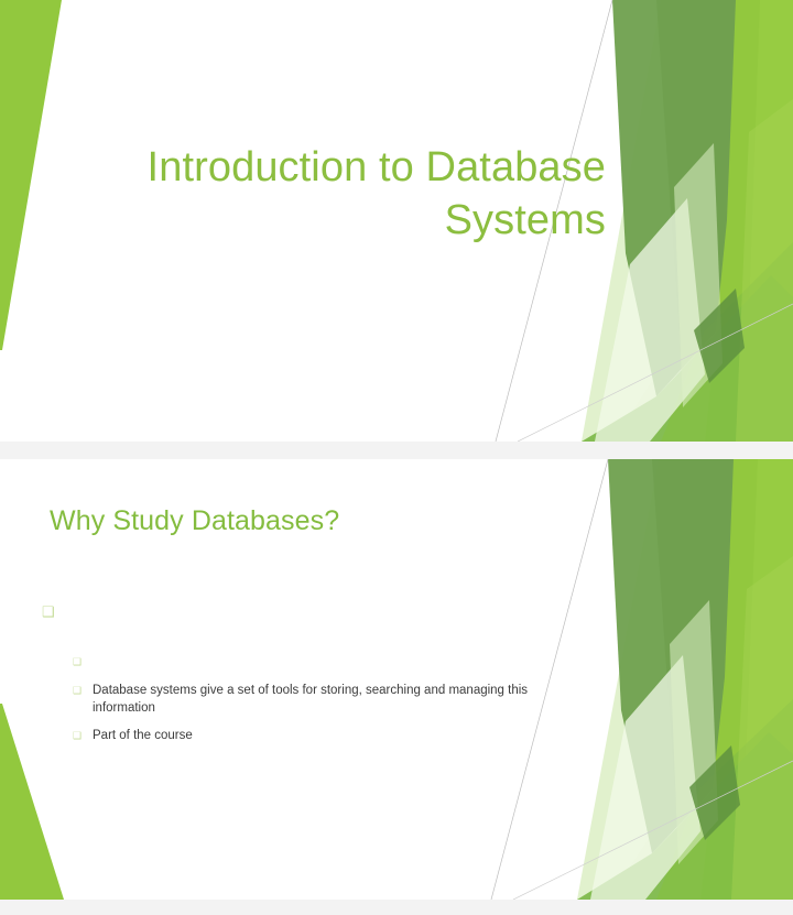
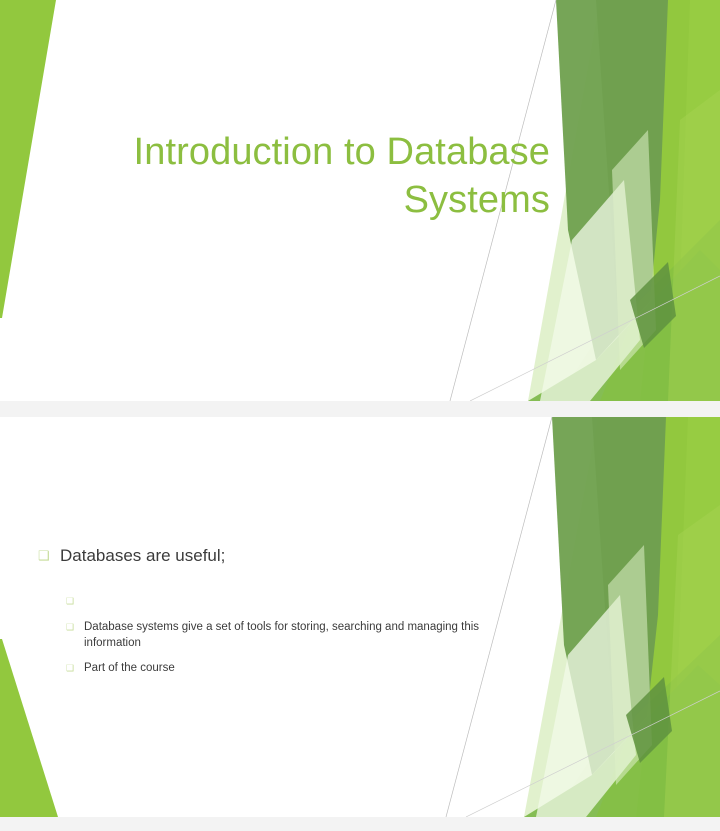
  Introduction to Database
  Systems
- Why Study Databases?
  ❑
+ Databases are useful;
  ❑
  ❑
  Database systems give a set of tools for storing, searching and managing this information
  ❑
  Part of the course
